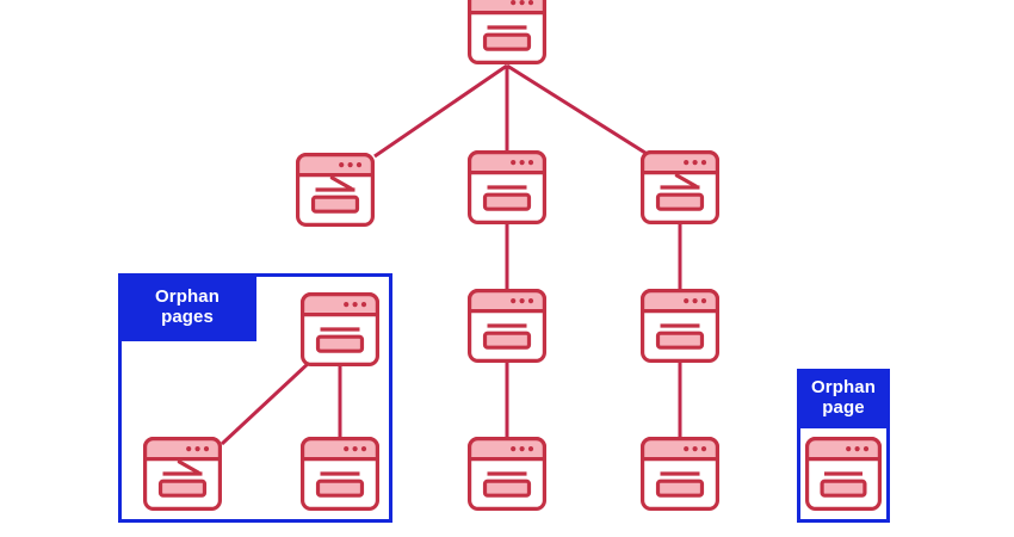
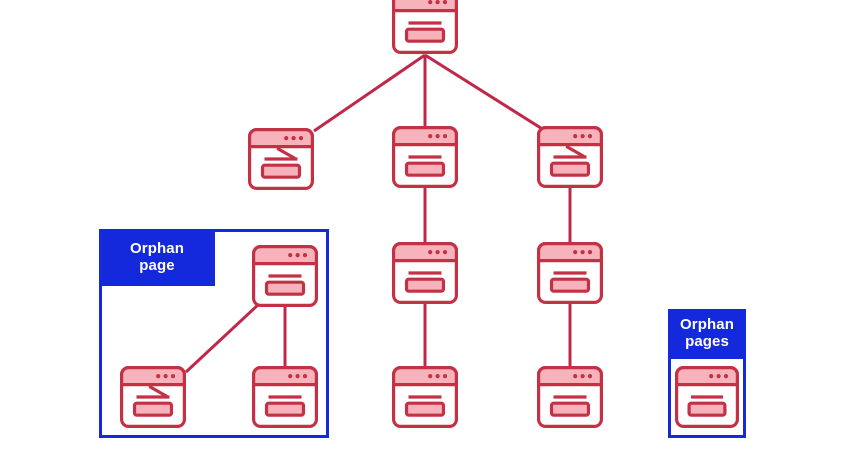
  Orphan
- pages
+ page
  Orphan
- page
+ pages
